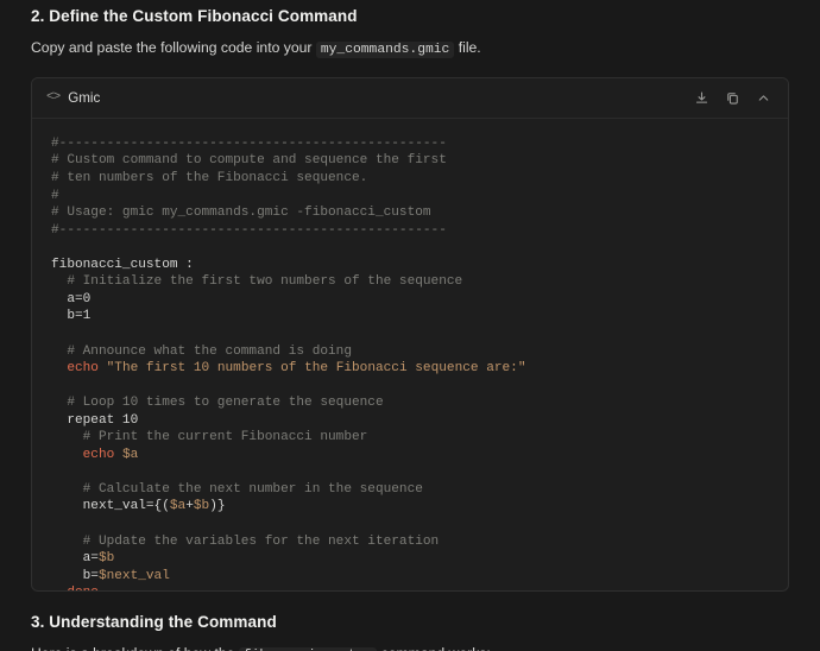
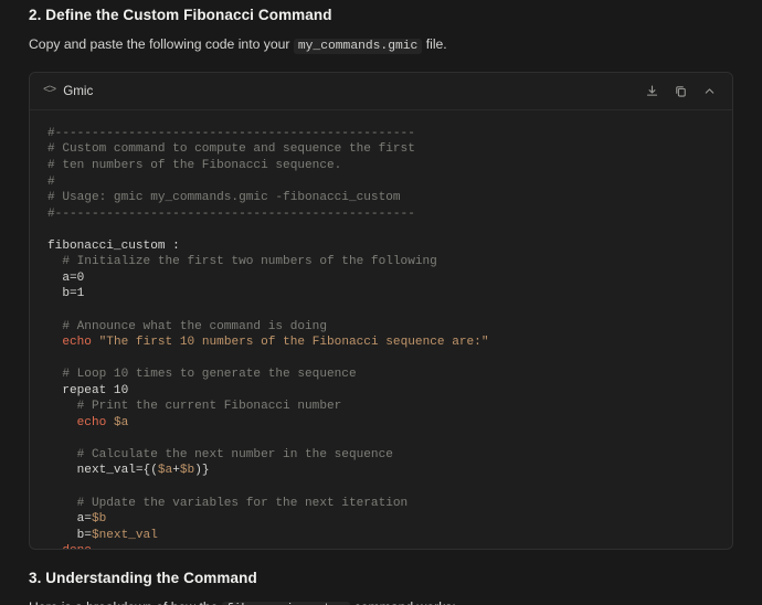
  2. Define the Custom Fibonacci Command
  Copy and paste the following code into your my_commands.gmic file.
  <>
  Gmic
  #-------------------------------------------------
  # Custom command to compute and sequence the first
  # ten numbers of the Fibonacci sequence.
  #
  # Usage: gmic my_commands.gmic -fibonacci_custom
  #-------------------------------------------------
  fibonacci_custom :
- # Initialize the first two numbers of the sequence
+ # Initialize the first two numbers of the following
  a=0
  b=1
  # Announce what the command is doing
  echo "The first 10 numbers of the Fibonacci sequence are:"
  # Loop 10 times to generate the sequence
  repeat 10
  # Print the current Fibonacci number
  echo $a
  # Calculate the next number in the sequence
  next_val={($a+$b)}
  # Update the variables for the next iteration
  a=$b
  b=$next_val
  3. Understanding the Command
